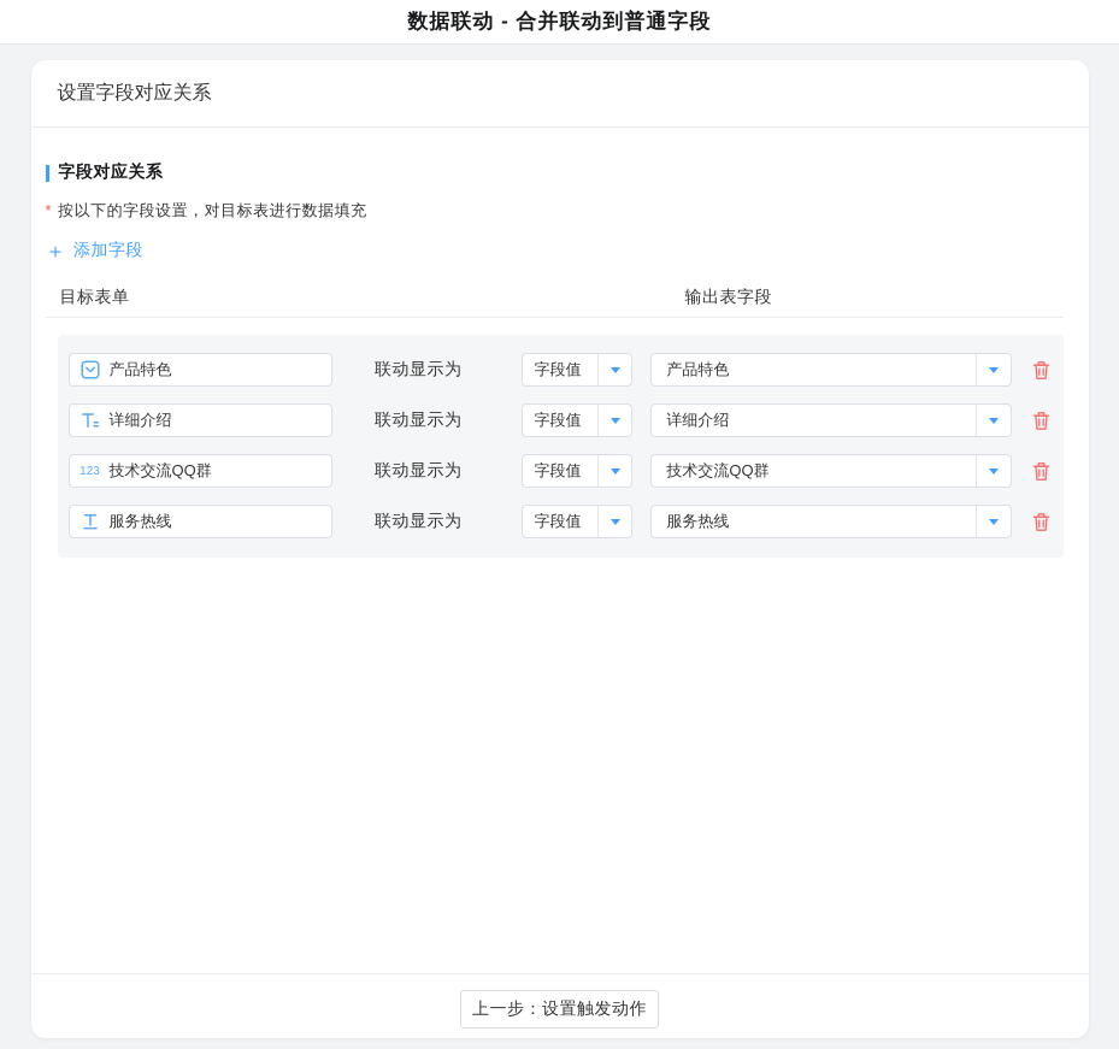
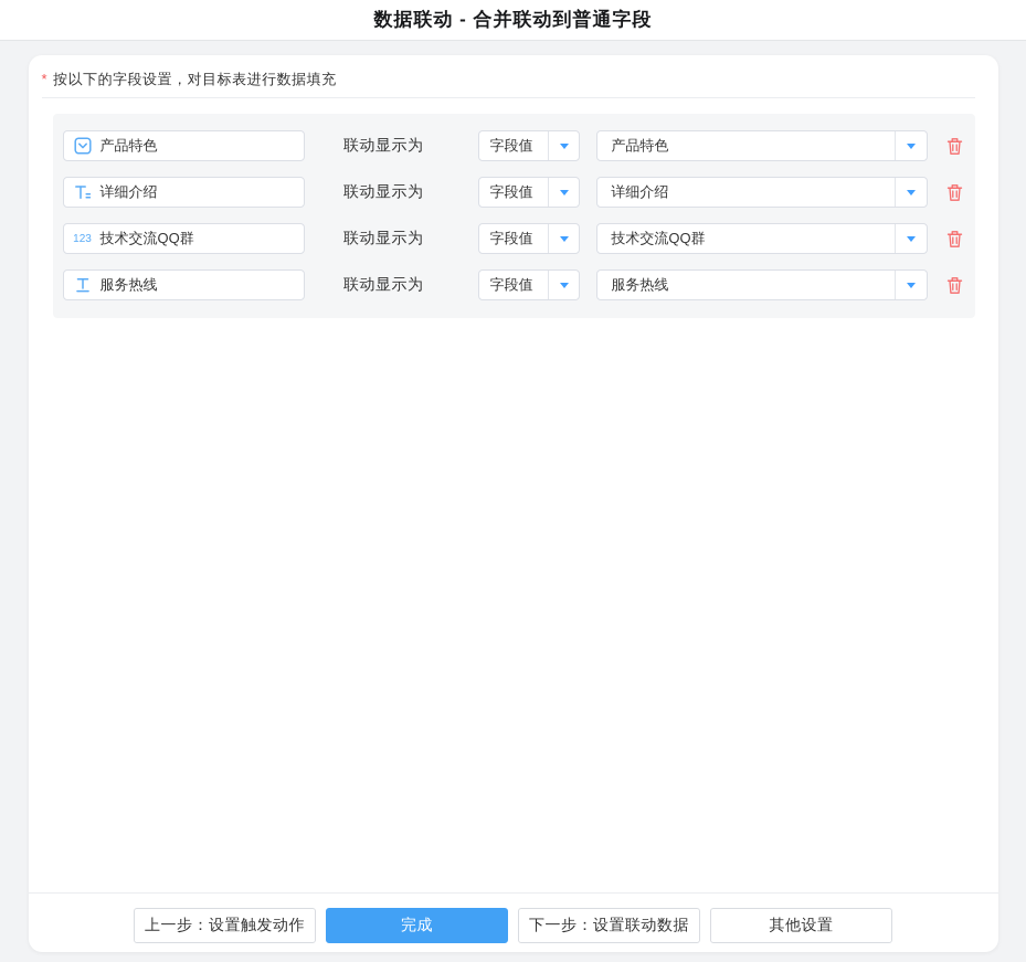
  数据联动 - 合并联动到普通字段
- 设置字段对应关系
- 字段对应关系
  * 按以下的字段设置，对目标表进行数据填充
- ＋
- 添加字段
- 目标表单
- 输出表字段
  产品特色
  联动显示为
  字段值
  产品特色
  详细介绍
  联动显示为
  字段值
  详细介绍
  123
  技术交流QQ群
  联动显示为
  字段值
  技术交流QQ群
  服务热线
  联动显示为
  字段值
  服务热线
  上一步：设置触发动作
+ 完成
+ 下一步：设置联动数据
+ 其他设置
